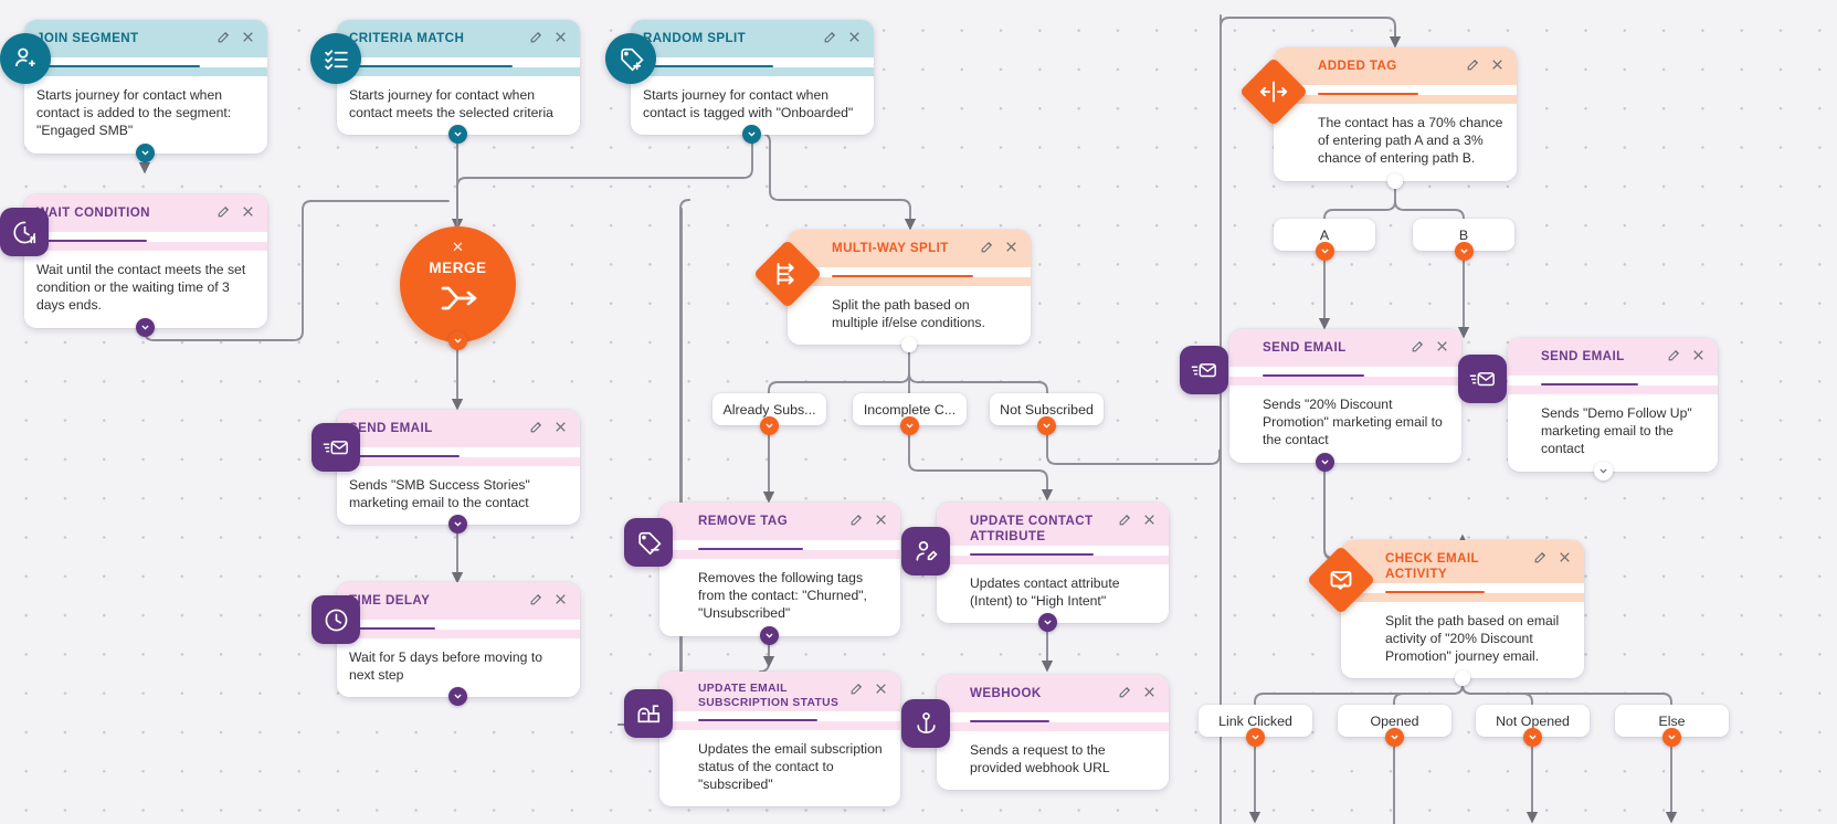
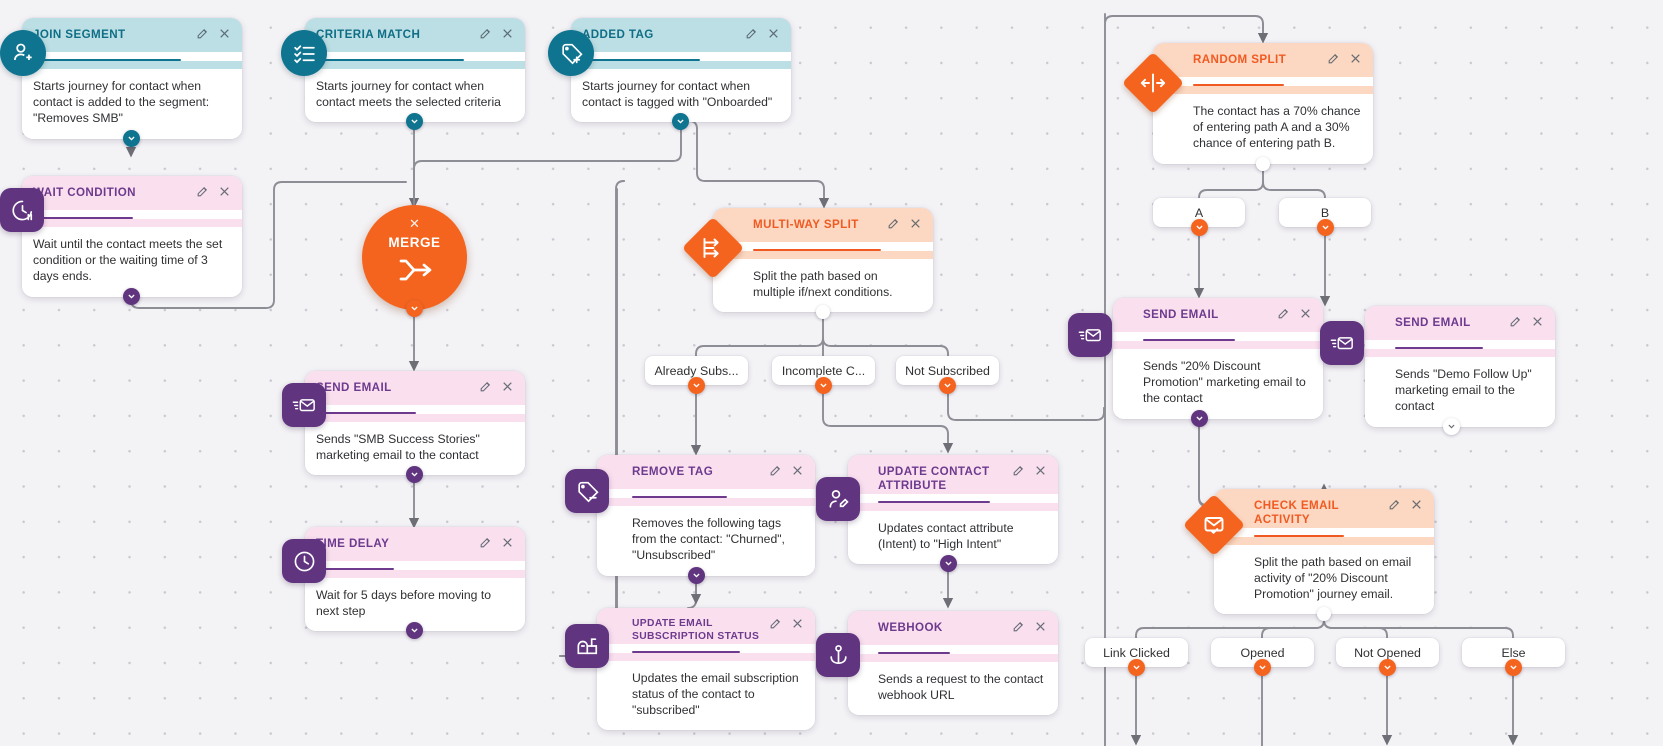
  OIN SEGMENT
- Starts journey for contact when contact is added to the segment: "Engaged SMB"
+ Starts journey for contact when contact is added to the segment: "Removes SMB"
  CRITERIA MATCH
  Starts journey for contact when contact meets the selected criteria
- RANDOM SPLIT
+ ADDED TAG
  Starts journey for contact when contact is tagged with "Onboarded"
  AIT CONDITION
  Wait until the contact meets the set condition or the waiting time of 3 days ends.
  ✕
  MERGE
  END EMAIL
  Sends "SMB Success Stories" marketing email to the contact
  IME DELAY
  Wait for 5 days before moving to next step
  MULTI-WAY SPLIT
- Split the path based on multiple if/else conditions.
+ Split the path based on multiple if/next conditions.
  REMOVE TAG
  Removes the following tags from the contact: "Churned", "Unsubscribed"
  UPDATE CONTACT ATTRIBUTE
  Updates contact attribute (Intent) to "High Intent"
  UPDATE EMAIL SUBSCRIPTION STATUS
  Updates the email subscription status of the contact to "subscribed"
  WEBHOOK
- Sends a request to the provided webhook URL
+ Sends a request to the contact webhook URL
- ADDED TAG
+ RANDOM SPLIT
- The contact has a 70% chance of entering path A and a 3% chance of entering path B.
+ The contact has a 70% chance of entering path A and a 30% chance of entering path B.
  SEND EMAIL
  Sends "20% Discount Promotion" marketing email to the contact
  SEND EMAIL
  Sends "Demo Follow Up" marketing email to the contact
  CHECK EMAIL ACTIVITY
  Split the path based on email activity of "20% Discount Promotion" journey email.
  A
  B
  Already Subs...
  Incomplete C...
  Not Subscribed
  Link Clicked
  Opened
  Not Opened
  Else
